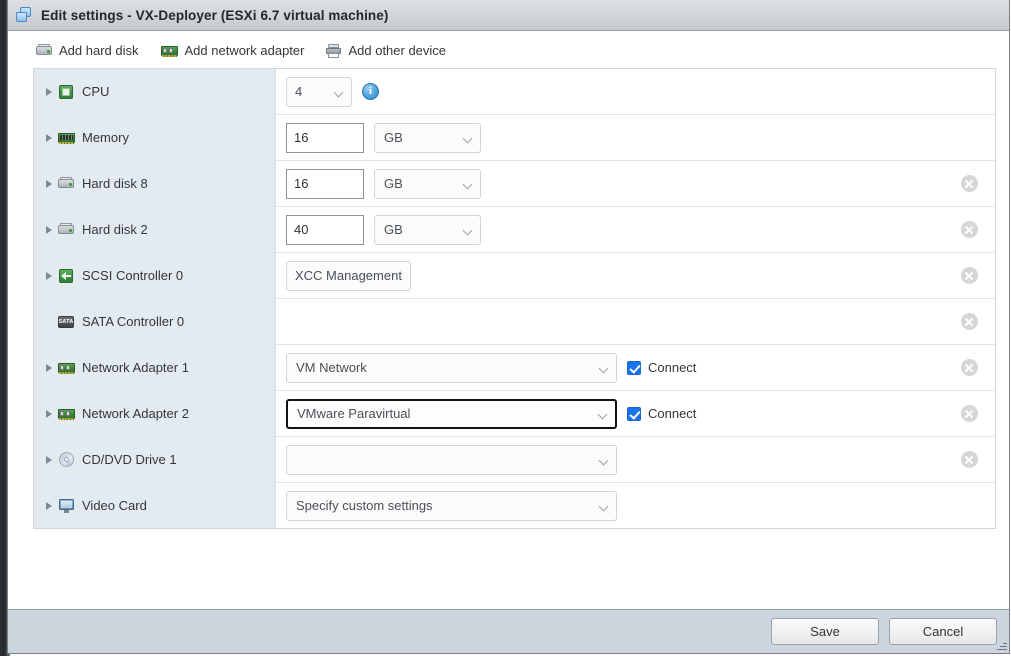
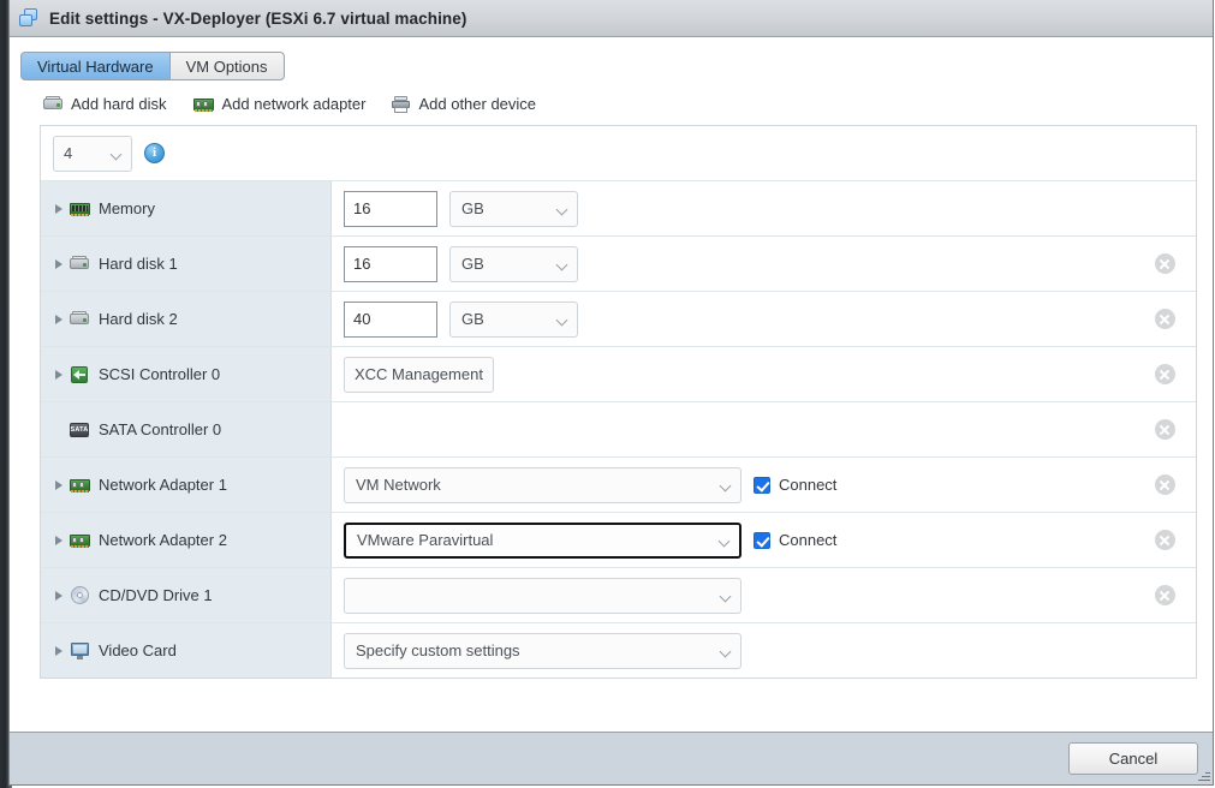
  Edit settings - VX-Deployer (ESXi 6.7 virtual machine)
+ Virtual Hardware
+ VM Options
  Add hard disk
  Add network adapter
  Add other device
- CPU
  4
  i
  Memory
  16
  GB
- Hard disk 8
+ Hard disk 1
  16
  GB
  Hard disk 2
  40
  GB
  SCSI Controller 0
  XCC Management
  SATA Controller 0
  Network Adapter 1
  VM Network
  Connect
  Network Adapter 2
  VMware Paravirtual
  Connect
  CD/DVD Drive 1
  Video Card
  Specify custom settings
- Save
  Cancel
